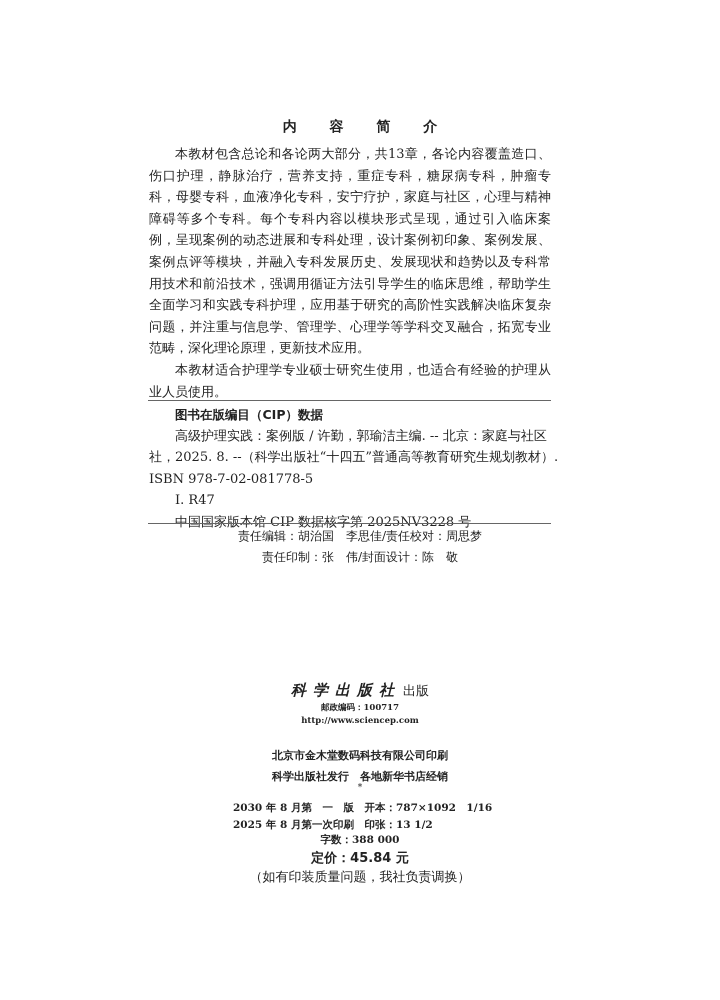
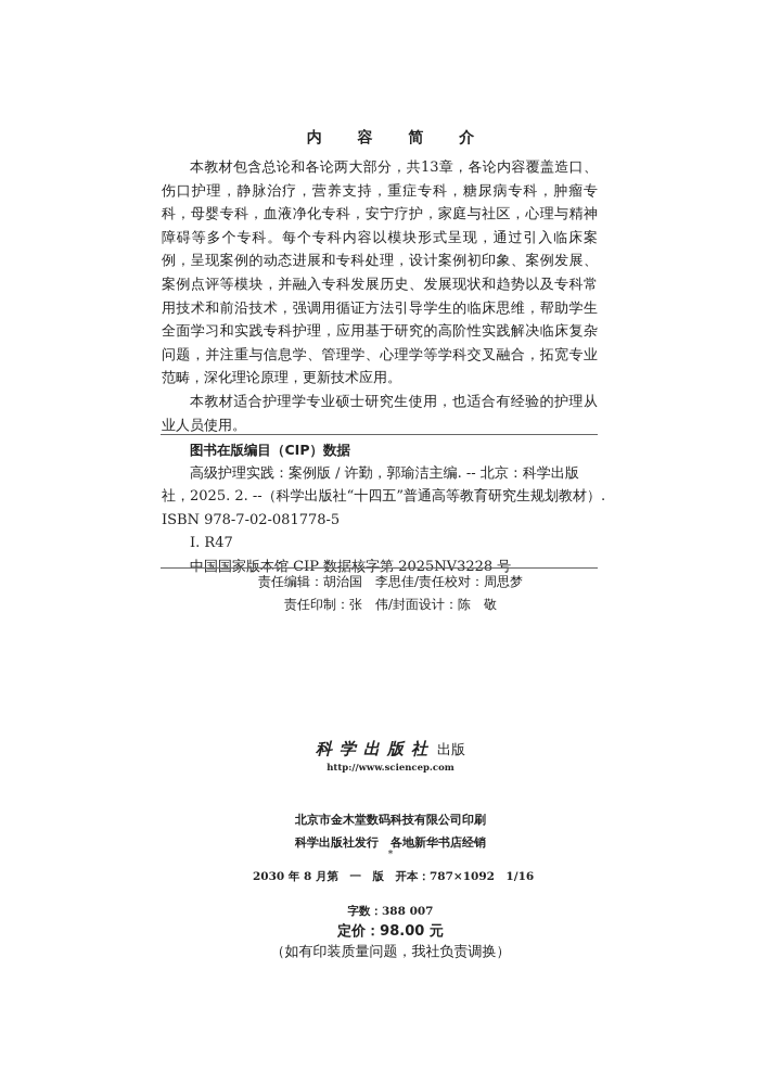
  内 容 简 介
  本教材包含总论和各论两大部分，共13章，各论内容覆盖造口、伤口护理，静脉治疗，营养支持，重症专科，糖尿病专科，肿瘤专科，母婴专科，血液净化专科，安宁疗护，家庭与社区，心理与精神障碍等多个专科。每个专科内容以模块形式呈现，通过引入临床案例，呈现案例的动态进展和专科处理，设计案例初印象、案例发展、案例点评等模块，并融入专科发展历史、发展现状和趋势以及专科常用技术和前沿技术，强调用循证方法引导学生的临床思维，帮助学生全面学习和实践专科护理，应用基于研究的高阶性实践解决临床复杂问题，并注重与信息学、管理学、心理学等学科交叉融合，拓宽专业范畴，深化理论原理，更新技术应用。
  本教材适合护理学专业硕士研究生使用，也适合有经验的护理从业人员使用。
  图书在版编目（CIP）数据
- 高级护理实践：案例版 / 许勤，郭瑜洁主编. -- 北京：家庭与社区
+ 高级护理实践：案例版 / 许勤，郭瑜洁主编. -- 北京：科学出版
- 社，2025. 8. --（科学出版社“十四五”普通高等教育研究生规划教材）.
+ 社，2025. 2. --（科学出版社“十四五”普通高等教育研究生规划教材）.
  ISBN 978-7-02-081778-5
  Ⅰ. R47
  责任编辑：胡治国 李思佳/责任校对：周思梦
  责任印制：张 伟/封面设计：陈 敬
  科学出版社 出版
- 邮政编码：100717
  http://www.sciencep.com
  北京市金木堂数码科技有限公司印刷
  科学出版社发行 各地新华书店经销
  *
  2030 年 8 月第 一 版 开本：787×1092 1/16
- 2025 年 8 月第一次印刷 印张：13 1/2
- 字数：388 000
+ 字数：388 007
- 定价：45.84 元
+ 定价：98.00 元
  （如有印装质量问题，我社负责调换）
